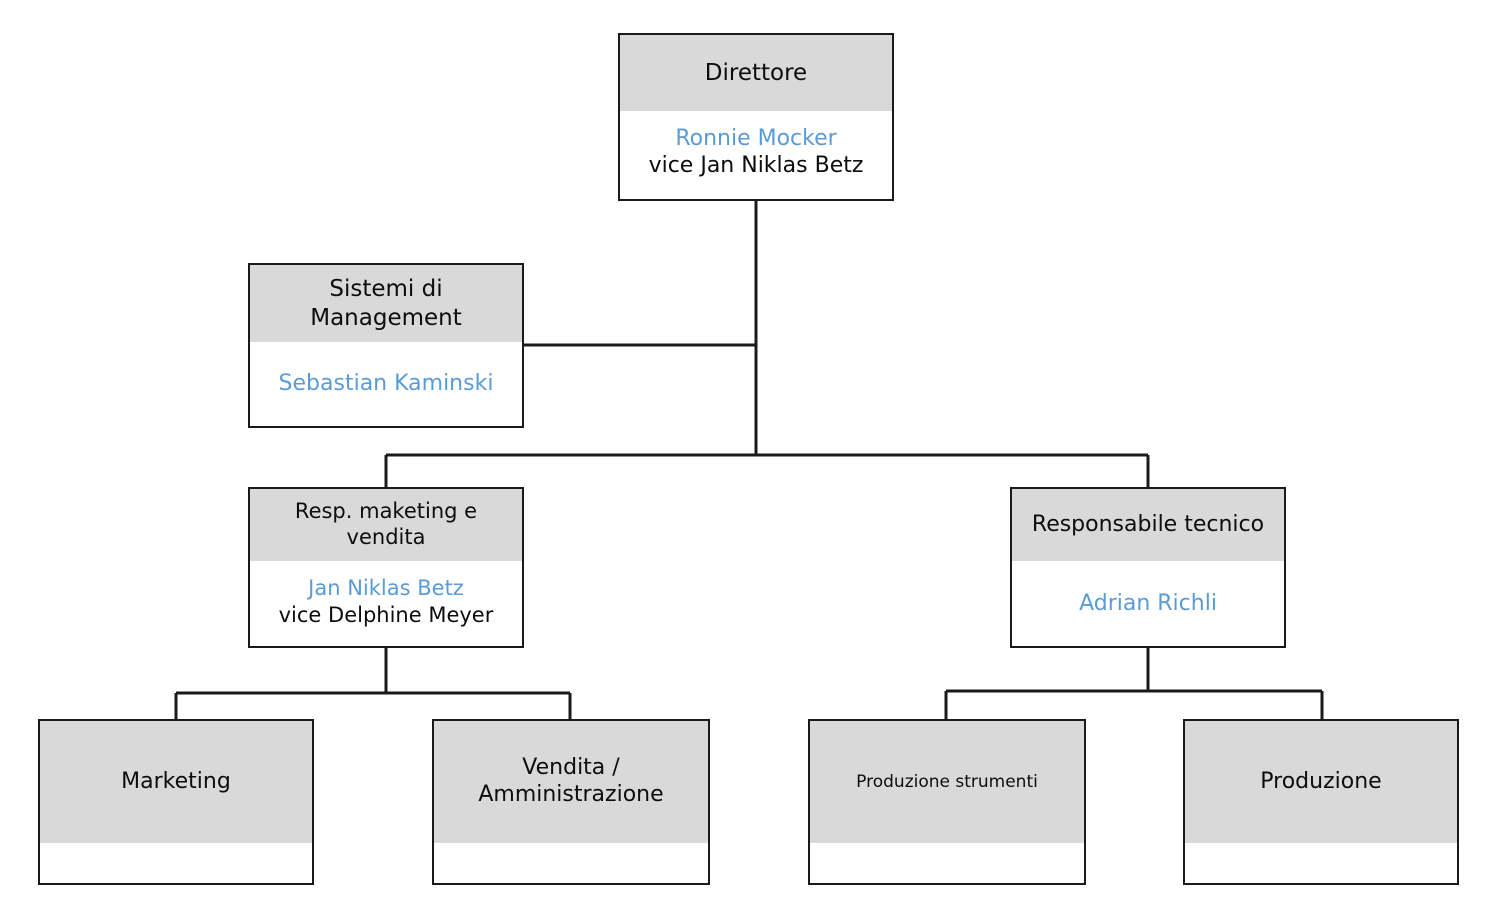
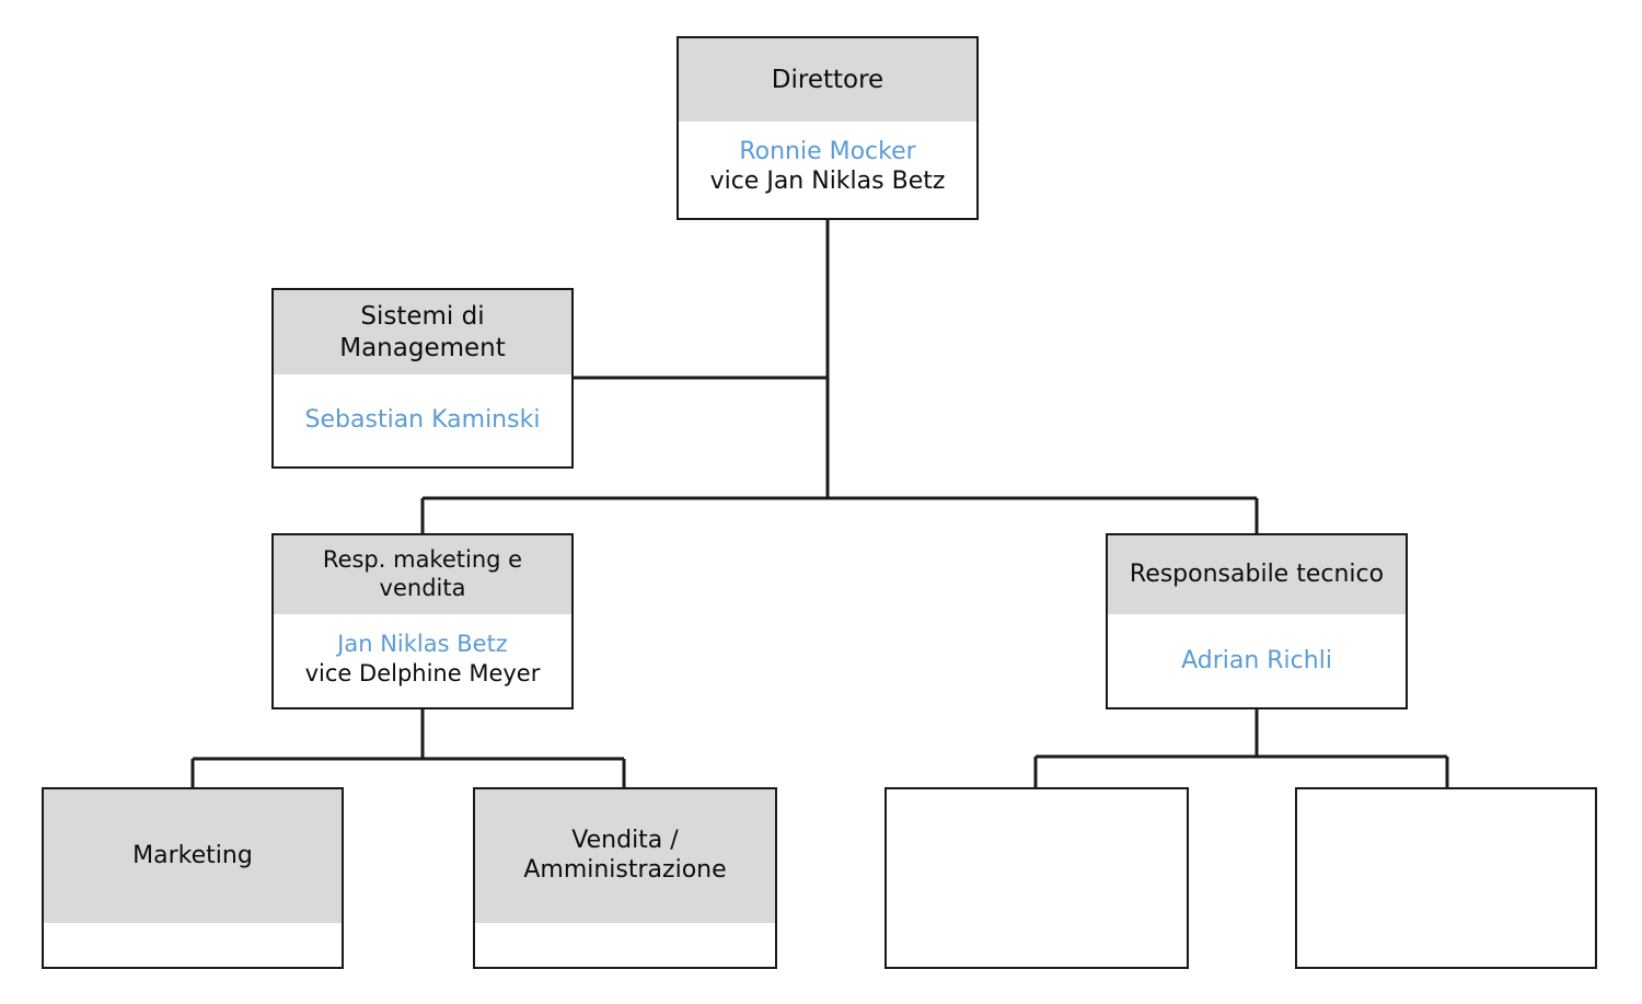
  Direttore
  Ronnie Mocker
  vice Jan Niklas Betz
  Sistemi di Management
  Sebastian Kaminski
  Resp. maketing e
  vendita
  Jan Niklas Betz
  vice Delphine Meyer
  Responsabile tecnico
  Adrian Richli
  Marketing
  Vendita /
  Amministrazione
- Produzione strumenti
- Produzione
